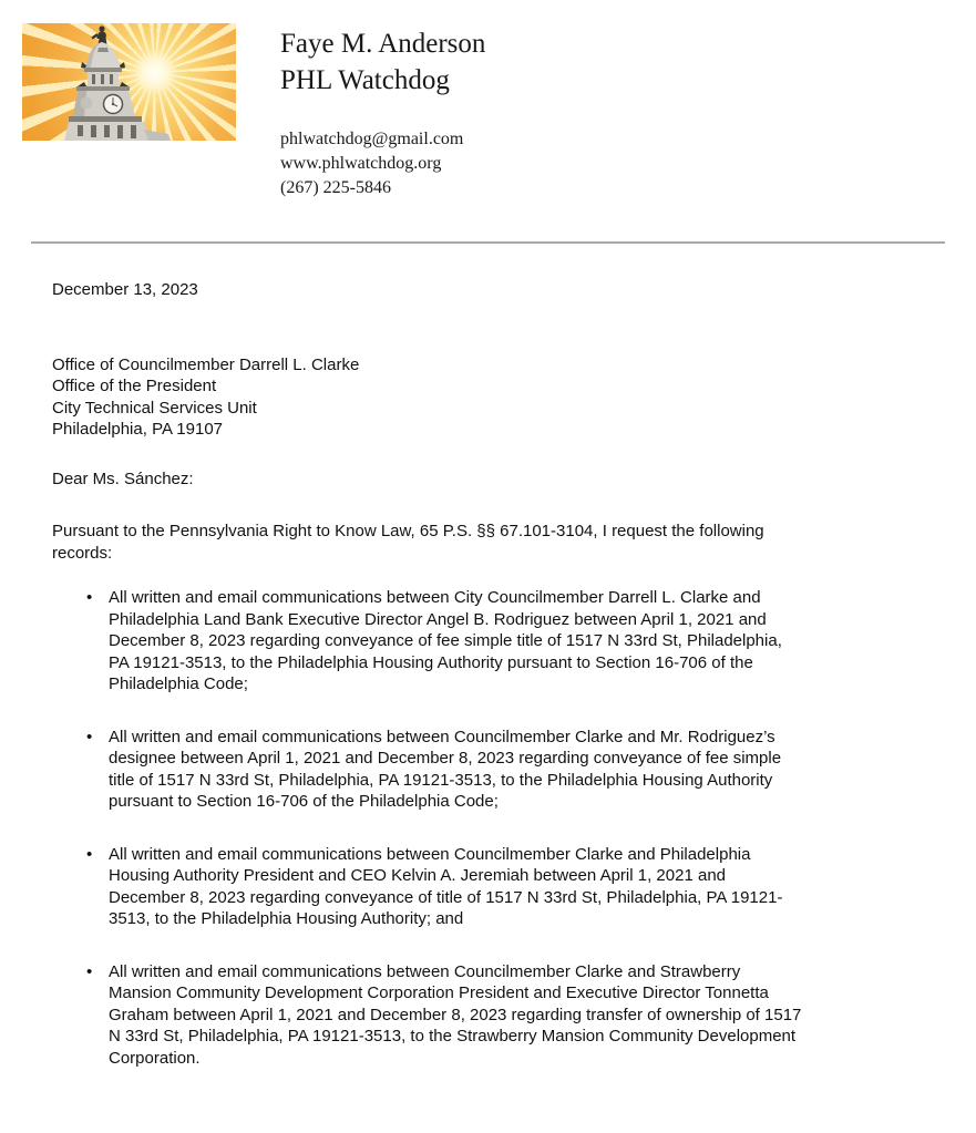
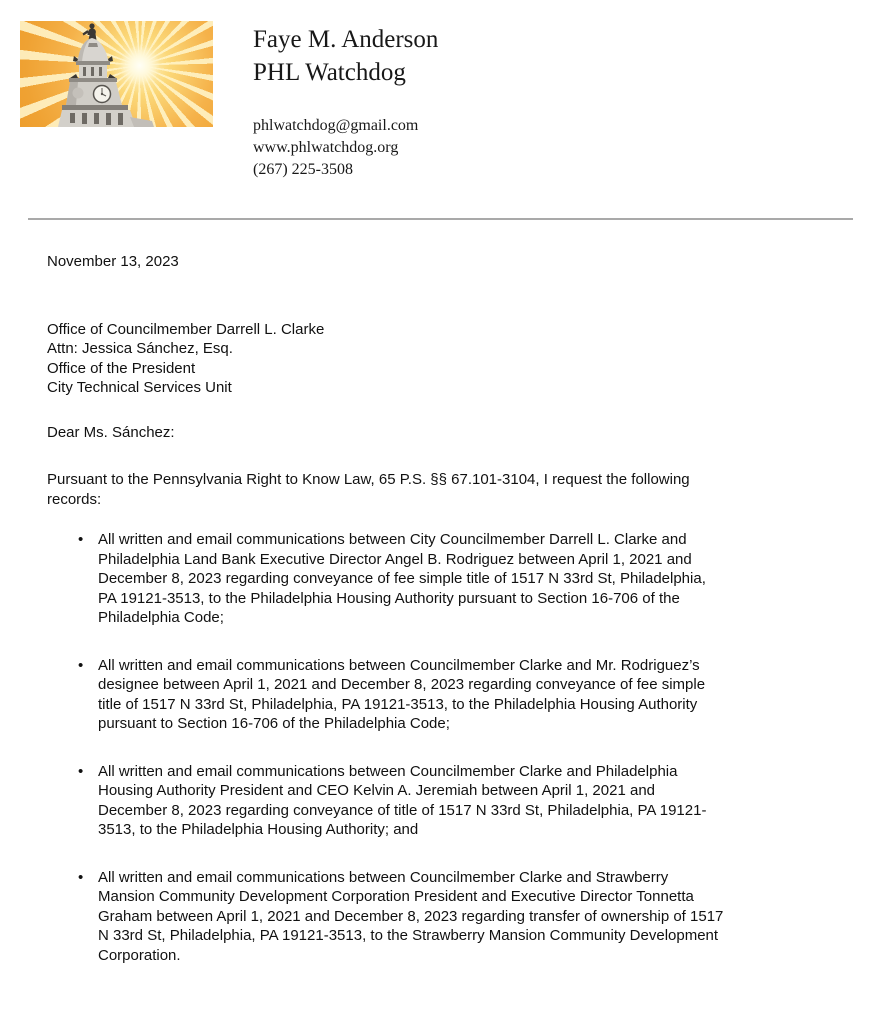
  Faye M. Anderson
  PHL Watchdog
  phlwatchdog@gmail.com
  www.phlwatchdog.org
- (267) 225-5846
+ (267) 225-3508
- December 13, 2023
+ November 13, 2023
  Office of Councilmember Darrell L. Clarke
+ Attn: Jessica Sánchez, Esq.
  Office of the President
  City Technical Services Unit
- Philadelphia, PA 19107
  Dear Ms. Sánchez:
  Pursuant to the Pennsylvania Right to Know Law, 65 P.S. §§ 67.101-3104, I request the following
  records:
  All written and email communications between City Councilmember Darrell L. Clarke and
  Philadelphia Land Bank Executive Director Angel B. Rodriguez between April 1, 2021 and
  December 8, 2023 regarding conveyance of fee simple title of 1517 N 33rd St, Philadelphia,
  PA 19121-3513, to the Philadelphia Housing Authority pursuant to Section 16-706 of the
  Philadelphia Code;
  All written and email communications between Councilmember Clarke and Mr. Rodriguez’s
  designee between April 1, 2021 and December 8, 2023 regarding conveyance of fee simple
  title of 1517 N 33rd St, Philadelphia, PA 19121-3513, to the Philadelphia Housing Authority
  pursuant to Section 16-706 of the Philadelphia Code;
  All written and email communications between Councilmember Clarke and Philadelphia
  Housing Authority President and CEO Kelvin A. Jeremiah between April 1, 2021 and
  December 8, 2023 regarding conveyance of title of 1517 N 33rd St, Philadelphia, PA 19121-
  3513, to the Philadelphia Housing Authority; and
  All written and email communications between Councilmember Clarke and Strawberry
  Mansion Community Development Corporation President and Executive Director Tonnetta
  Graham between April 1, 2021 and December 8, 2023 regarding transfer of ownership of 1517
  N 33rd St, Philadelphia, PA 19121-3513, to the Strawberry Mansion Community Development
  Corporation.
